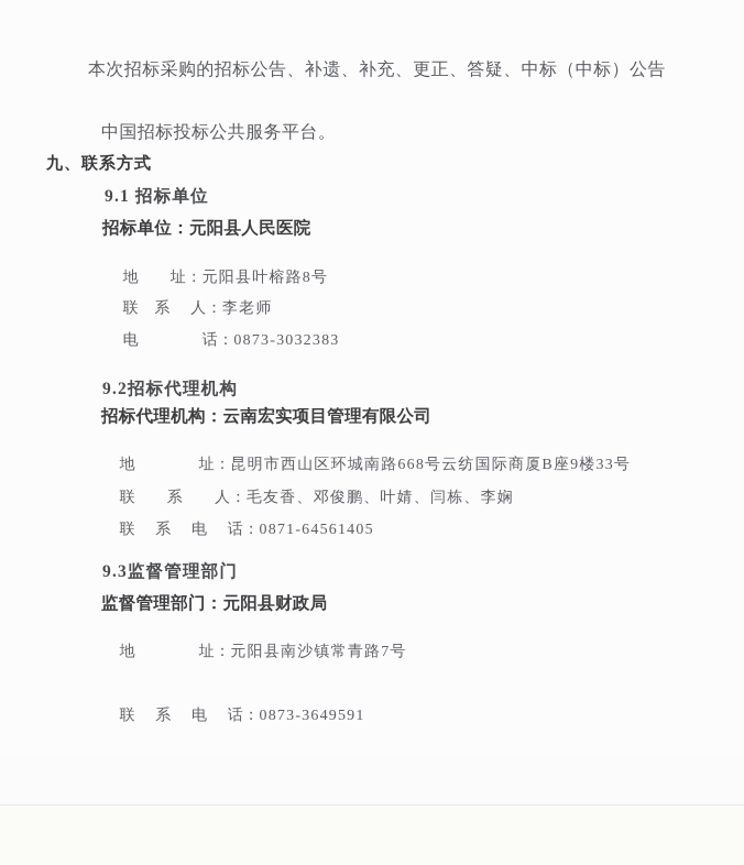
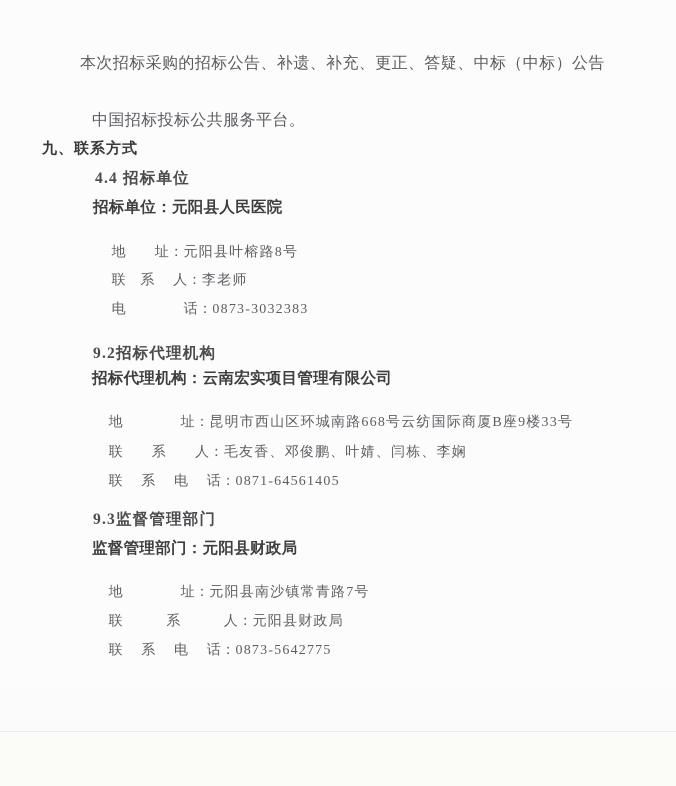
  本次招标采购的招标公告、补遗、补充、更正、答疑、中标（中标）公告
  中国招标投标公共服务平台。
  九、联系方式
- 9.1 招标单位
+ 4.4 招标单位
  招标单位：元阳县人民医院
  地 址：元阳县叶榕路8号
  联 系 人：李老师
  电 话：0873-3032383
  9.2招标代理机构
  招标代理机构：云南宏实项目管理有限公司
  地 址：昆明市西山区环城南路668号云纺国际商厦B座9楼33号
  联 系 人：毛友香、邓俊鹏、叶婧、闫栋、李娴
  联 系 电 话：0871-64561405
  9.3监督管理部门
  监督管理部门：元阳县财政局
  地 址：元阳县南沙镇常青路7号
+ 联 系 人：元阳县财政局
- 联 系 电 话：0873-3649591
+ 联 系 电 话：0873-5642775
